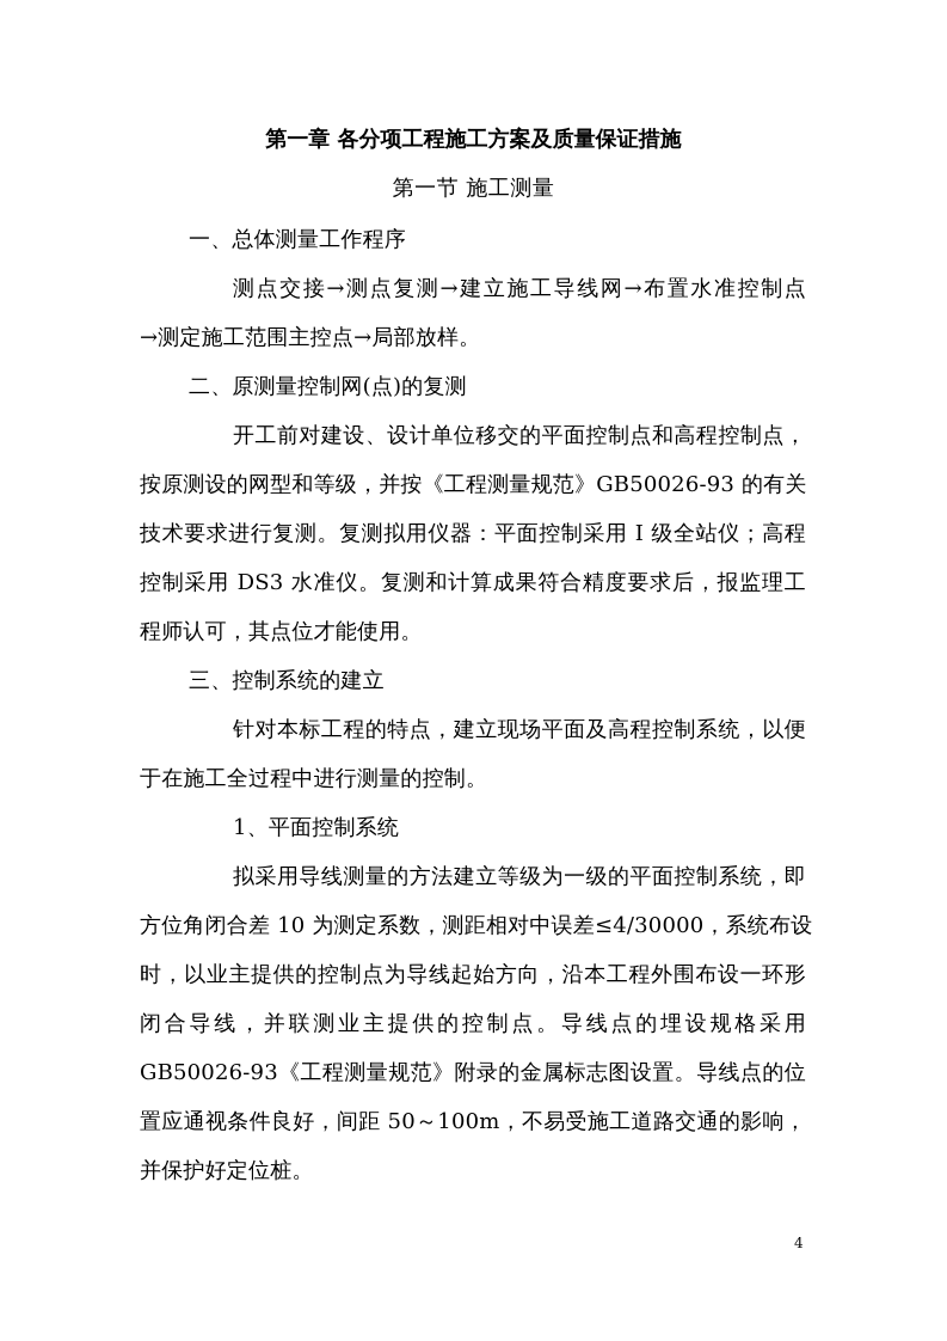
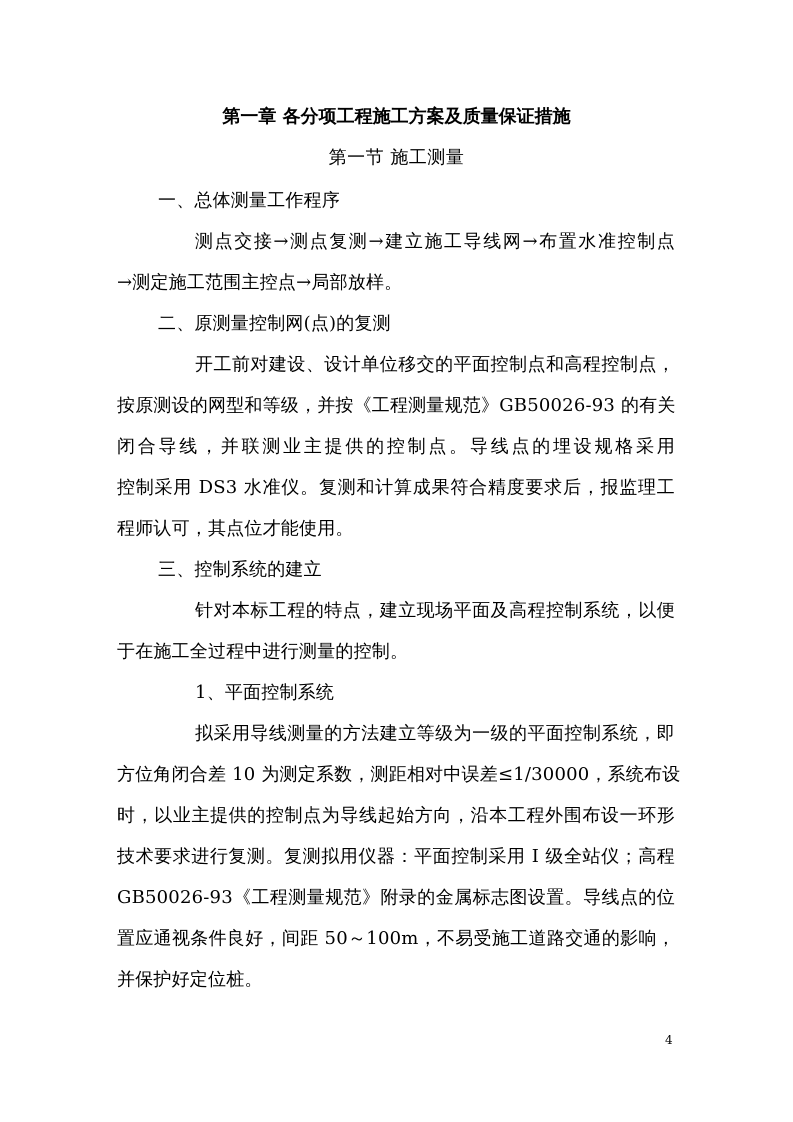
  第一章 各分项工程施工方案及质量保证措施
  第一节 施工测量
  一、总体测量工作程序
  测点交接→测点复测→建立施工导线网→布置水准控制点
  →测定施工范围主控点→局部放样。
  二、原测量控制网(点)的复测
  开工前对建设、设计单位移交的平面控制点和高程控制点，
  按原测设的网型和等级，并按《工程测量规范》GB50026-93 的有关
- 技术要求进行复测。复测拟用仪器：平面控制采用 I 级全站仪；高程
+ 闭合导线，并联测业主提供的控制点。导线点的埋设规格采用
  控制采用 DS3 水准仪。复测和计算成果符合精度要求后，报监理工
  程师认可，其点位才能使用。
  三、控制系统的建立
  针对本标工程的特点，建立现场平面及高程控制系统，以便
  于在施工全过程中进行测量的控制。
  1、平面控制系统
  拟采用导线测量的方法建立等级为一级的平面控制系统，即
- 方位角闭合差 10 为测定系数，测距相对中误差≤4/30000，系统布设
+ 方位角闭合差 10 为测定系数，测距相对中误差≤1/30000，系统布设
  时，以业主提供的控制点为导线起始方向，沿本工程外围布设一环形
- 闭合导线，并联测业主提供的控制点。导线点的埋设规格采用
+ 技术要求进行复测。复测拟用仪器：平面控制采用 I 级全站仪；高程
  GB50026-93《工程测量规范》附录的金属标志图设置。导线点的位
  置应通视条件良好，间距 50～100m，不易受施工道路交通的影响，
  并保护好定位桩。
  4
